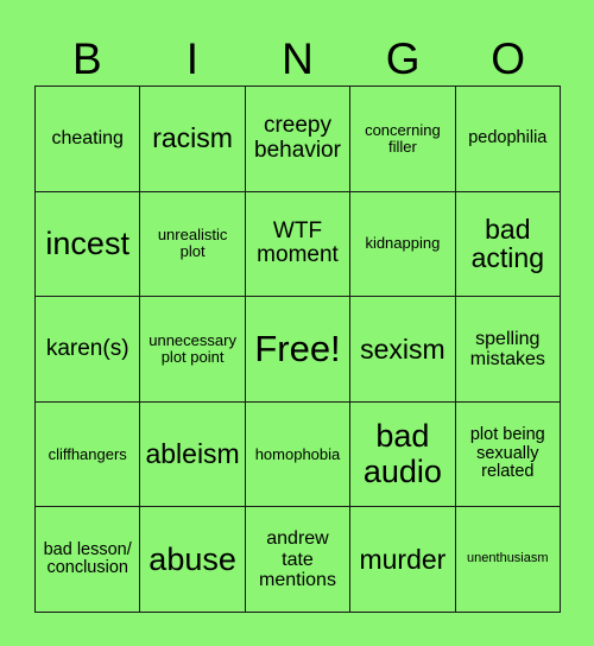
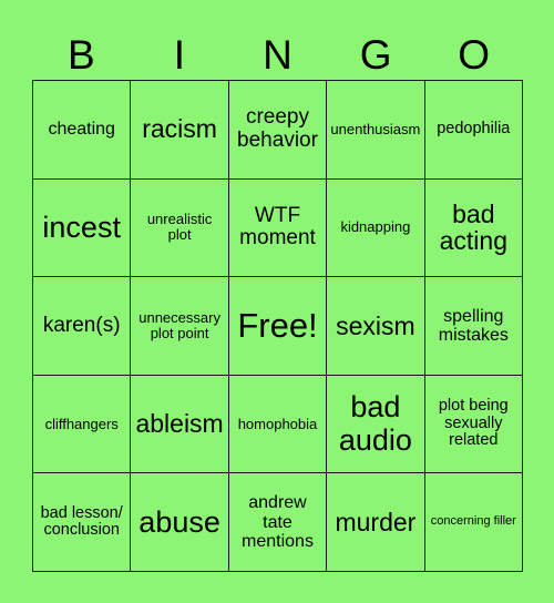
  B
  I
  N
  G
  O
  cheating
  racism
  creepy behavior
- concerning filler
+ unenthusiasm
  pedophilia
  incest
  unrealistic plot
  WTF moment
  kidnapping
  bad acting
  karen(s)
  unnecessary plot point
  Free!
  sexism
  spelling mistakes
  cliffhangers
  ableism
  homophobia
  bad audio
  plot being sexually related
  bad lesson/ conclusion
  abuse
  andrew tate mentions
  murder
- unenthusiasm
+ concerning filler
